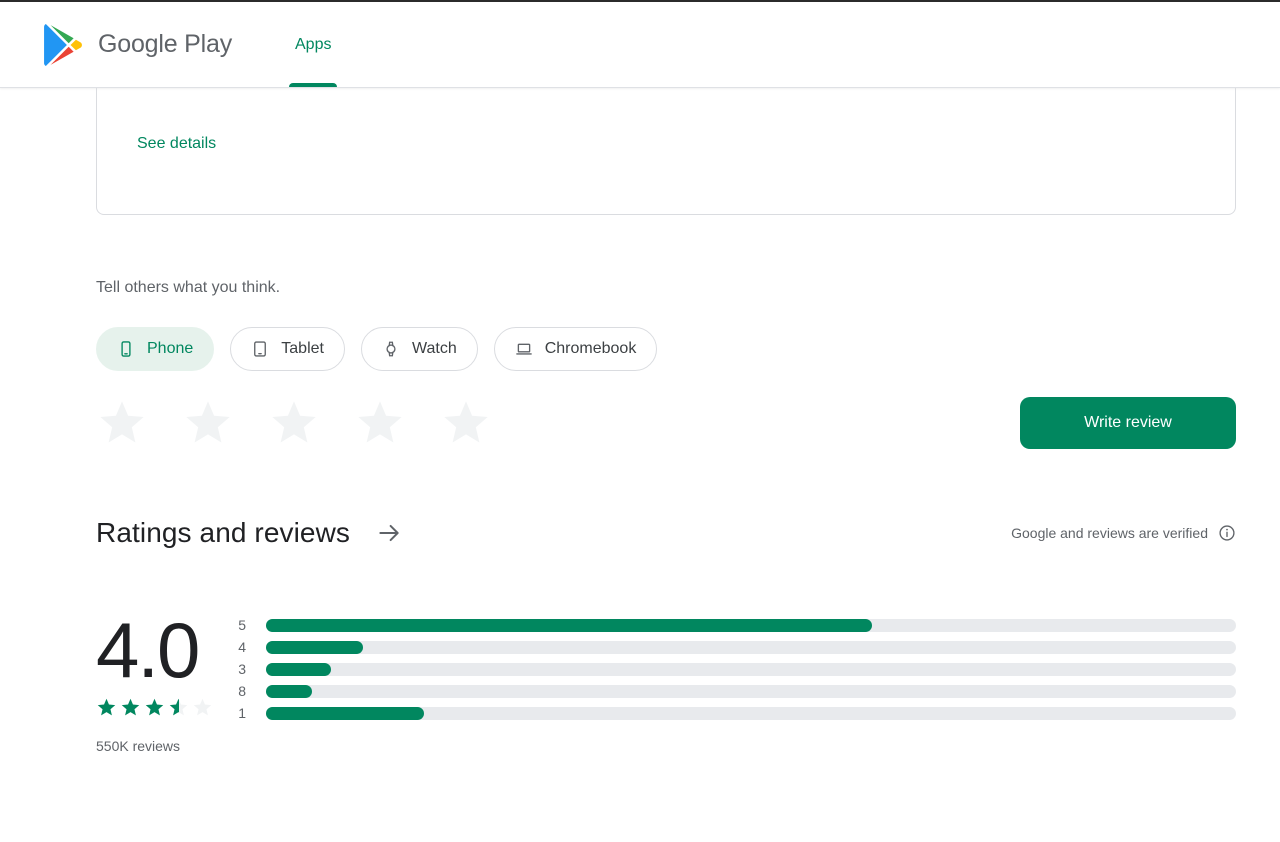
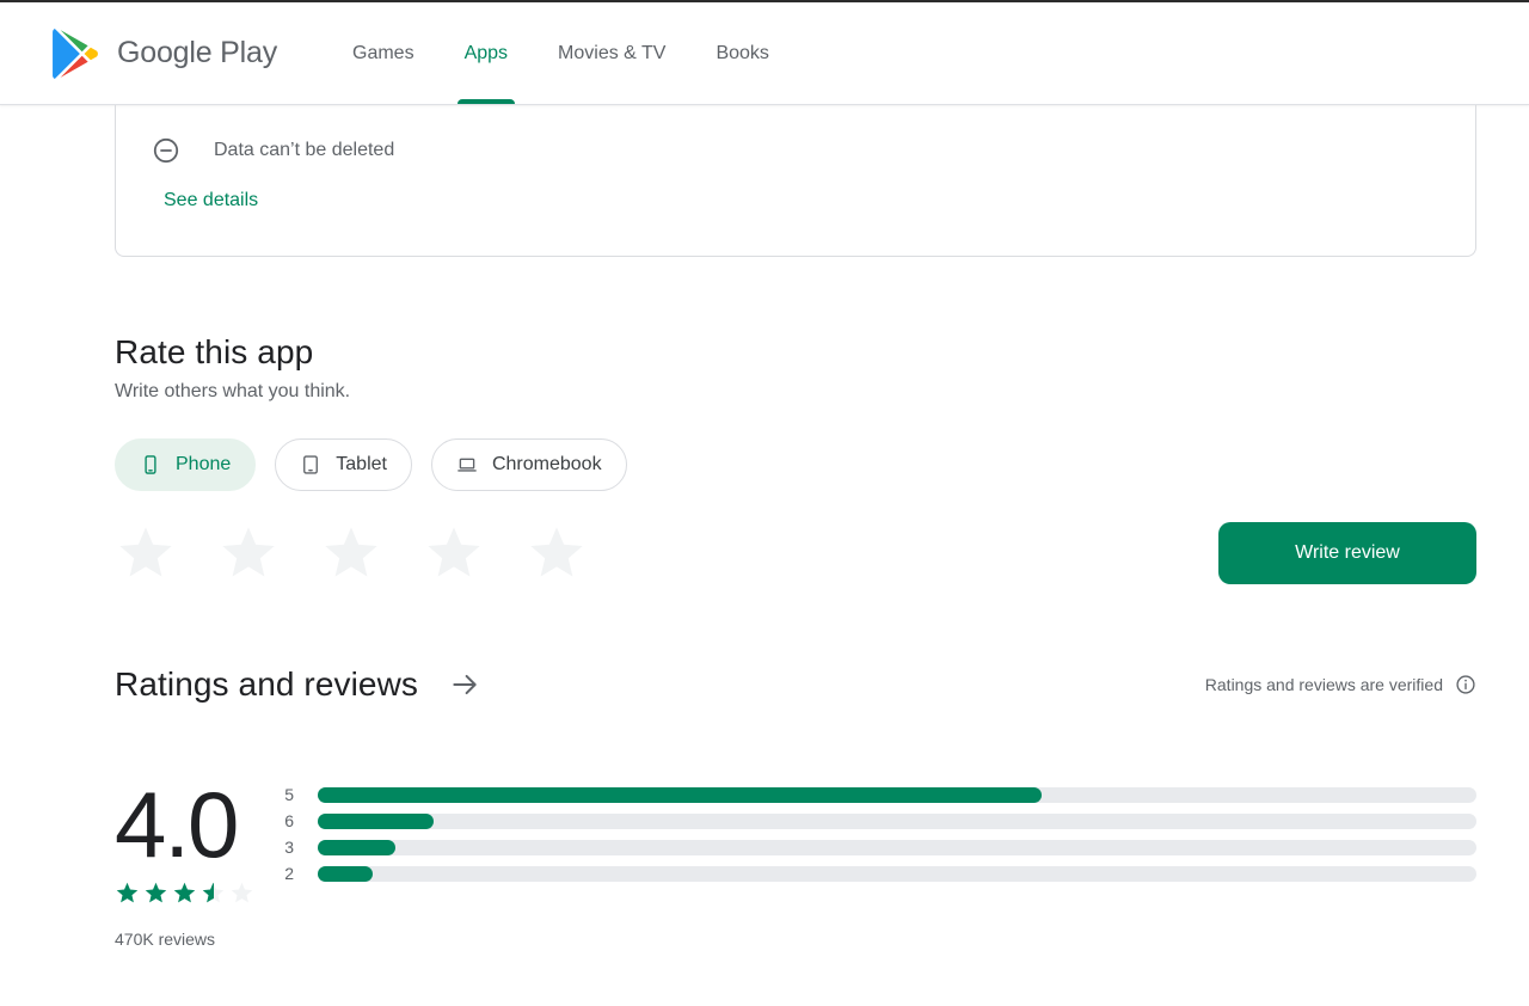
  Google Play
+ Games
  Apps
+ Movies & TV
+ Books
+ Data can’t be deleted
  See details
+ Rate this app
- Tell others what you think.
+ Write others what you think.
  Phone
  Tablet
- Watch
  Chromebook
  Write review
  Ratings and reviews
- Google and reviews are verified
+ Ratings and reviews are verified
  4.0
- 550K reviews
+ 470K reviews
  5
- 4
+ 6
  3
- 8
+ 2
- 1
